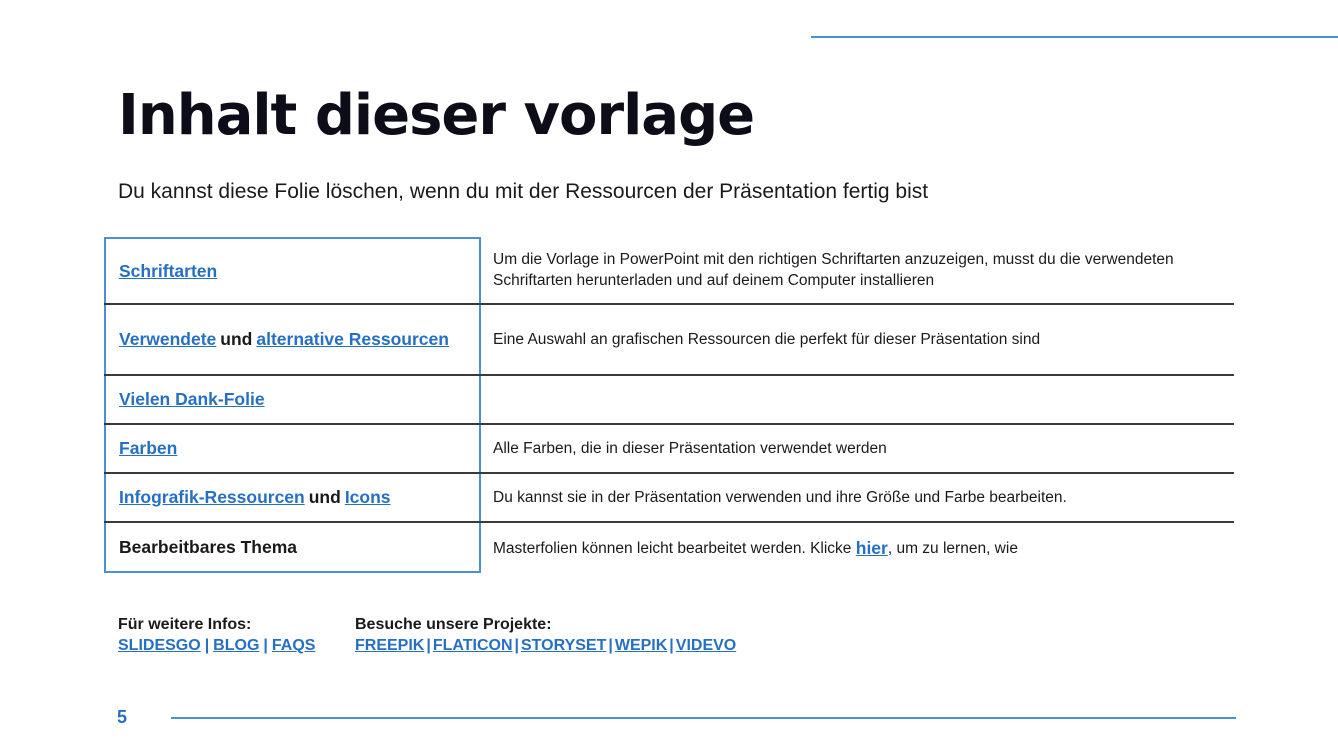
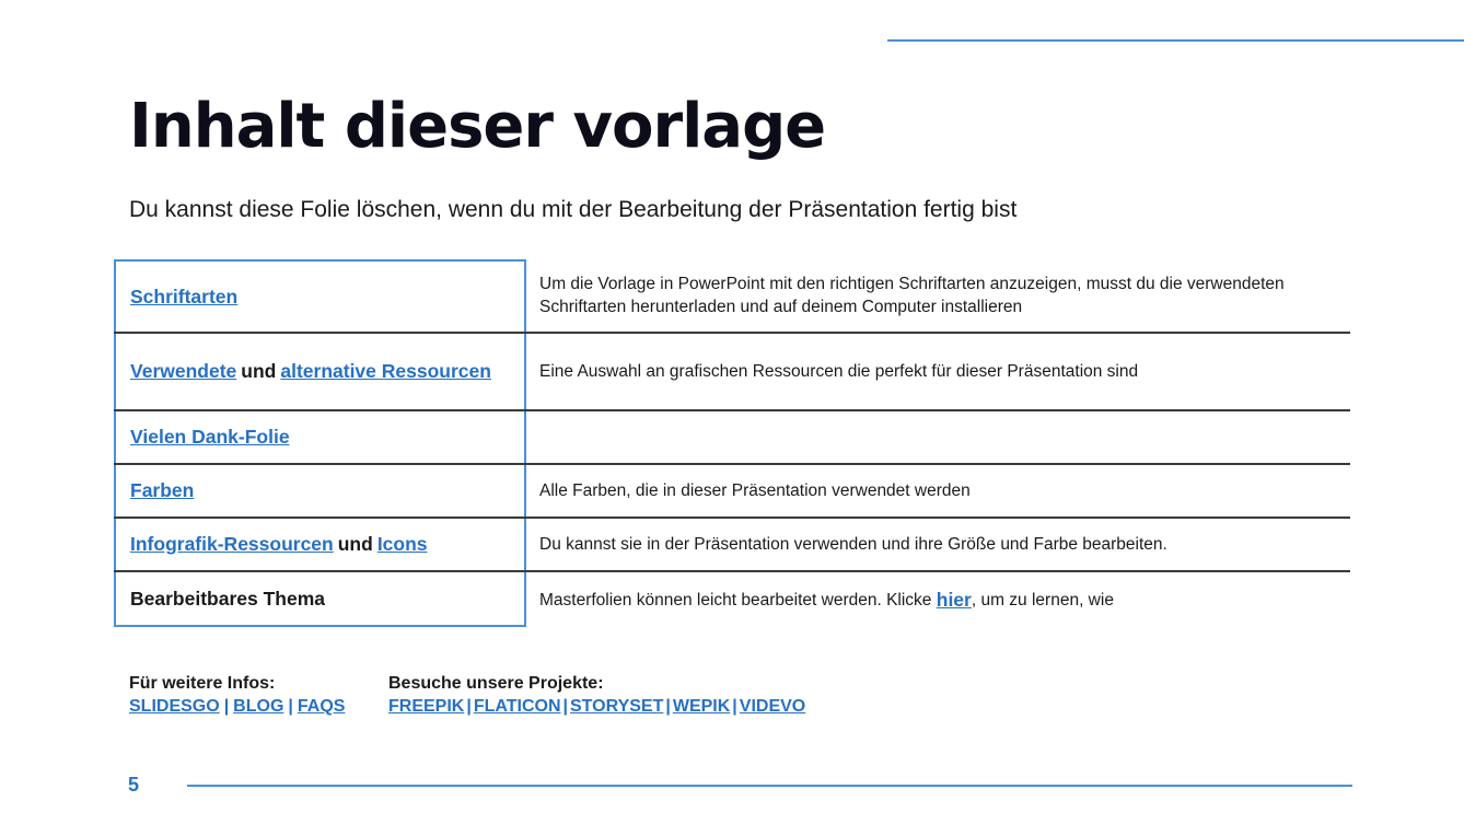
  Inhalt dieser vorlage
- Du kannst diese Folie löschen, wenn du mit der Ressourcen der Präsentation fertig bist
+ Du kannst diese Folie löschen, wenn du mit der Bearbeitung der Präsentation fertig bist
  Schriftarten
  Um die Vorlage in PowerPoint mit den richtigen Schriftarten anzuzeigen, musst du die verwendeten Schriftarten herunterladen und auf deinem Computer installieren
  Verwendete
  und
  alternative Ressourcen
  Eine Auswahl an grafischen Ressourcen die perfekt für dieser Präsentation sind
  Vielen Dank-Folie
  Farben
  Alle Farben, die in dieser Präsentation verwendet werden
  Infografik-Ressourcen
  und
  Icons
  Du kannst sie in der Präsentation verwenden und ihre Größe und Farbe bearbeiten.
  Bearbeitbares Thema
  Masterfolien können leicht bearbeitet werden. Klicke
  hier
  , um zu lernen, wie
  Für weitere Infos:
  SLIDESGO | BLOG | FAQS
  Besuche unsere Projekte:
  FREEPIK|FLATICON|STORYSET|WEPIK|VIDEVO
  5
